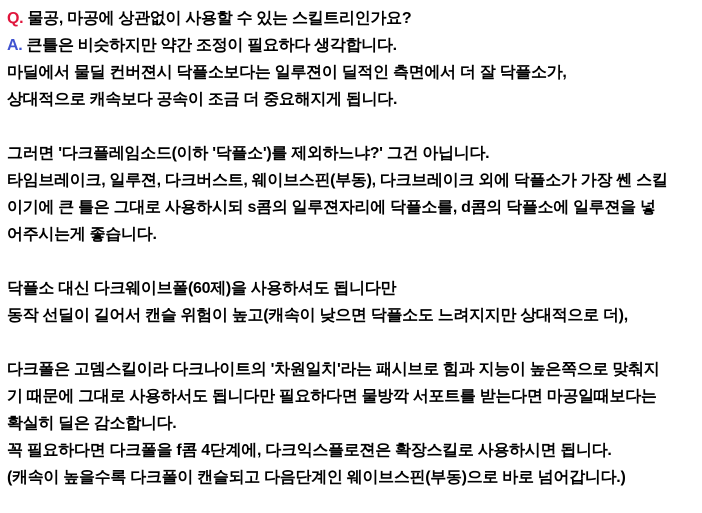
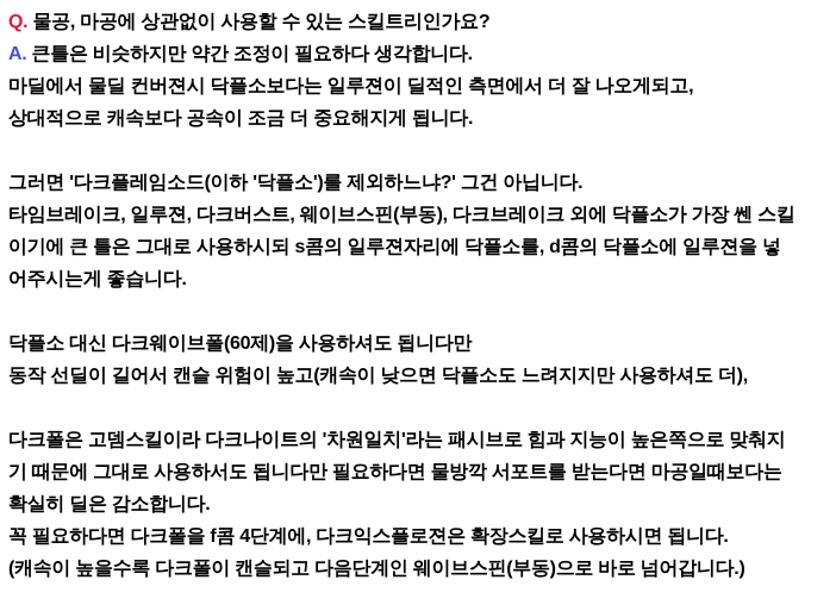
  Q. 물공, 마공에 상관없이 사용할 수 있는 스킬트리인가요?
  A. 큰틀은 비슷하지만 약간 조정이 필요하다 생각합니다.
- 마딜에서 물딜 컨버젼시 닥플소보다는 일루젼이 딜적인 측면에서 더 잘 닥플소가,
+ 마딜에서 물딜 컨버젼시 닥플소보다는 일루젼이 딜적인 측면에서 더 잘 나오게되고,
  상대적으로 캐속보다 공속이 조금 더 중요해지게 됩니다.
  그러면 '다크플레임소드(이하 '닥플소')를 제외하느냐?' 그건 아닙니다.
  타임브레이크, 일루젼, 다크버스트, 웨이브스핀(부동), 다크브레이크 외에 닥플소가 가장 쎈 스킬
  이기에 큰 틀은 그대로 사용하시되 s콤의 일루젼자리에 닥플소를, d콤의 닥플소에 일루젼을 넣
  어주시는게 좋습니다.
  닥플소 대신 다크웨이브폴(60제)을 사용하셔도 됩니다만
- 동작 선딜이 길어서 캔슬 위험이 높고(캐속이 낮으면 닥플소도 느려지지만 상대적으로 더),
+ 동작 선딜이 길어서 캔슬 위험이 높고(캐속이 낮으면 닥플소도 느려지지만 사용하셔도 더),
  다크폴은 고뎀스킬이라 다크나이트의 '차원일치'라는 패시브로 힘과 지능이 높은쪽으로 맞춰지
  기 때문에 그대로 사용하서도 됩니다만 필요하다면 물방깍 서포트를 받는다면 마공일때보다는
  확실히 딜은 감소합니다.
  꼭 필요하다면 다크폴을 f콤 4단계에, 다크익스플로젼은 확장스킬로 사용하시면 됩니다.
  (캐속이 높을수록 다크폴이 캔슬되고 다음단계인 웨이브스핀(부동)으로 바로 넘어갑니다.)
